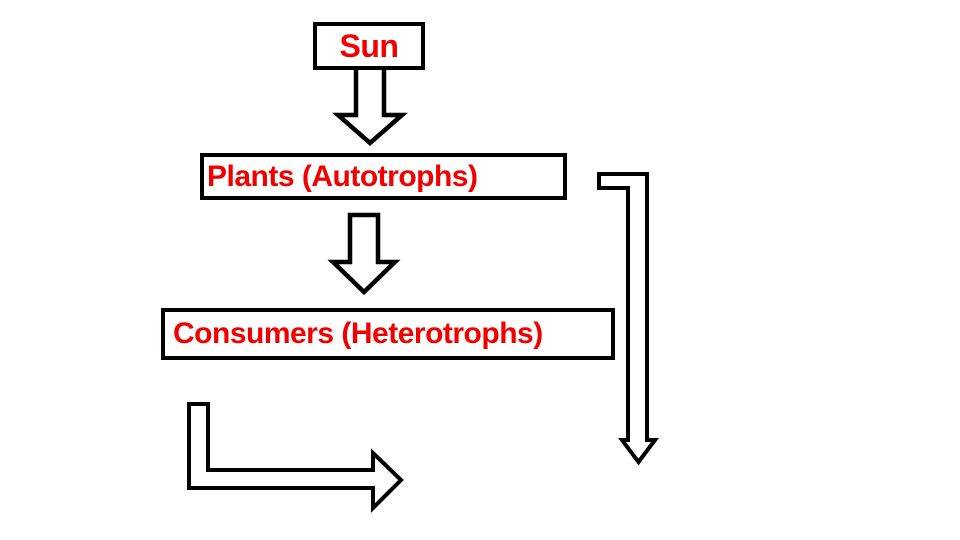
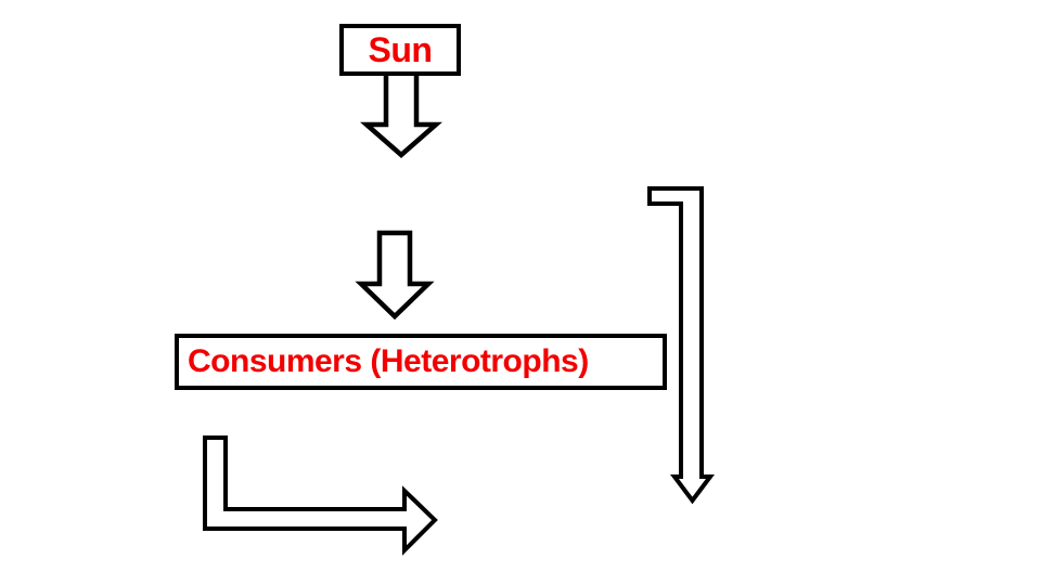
  Sun
- Plants (Autotrophs)
  Consumers (Heterotrophs)
